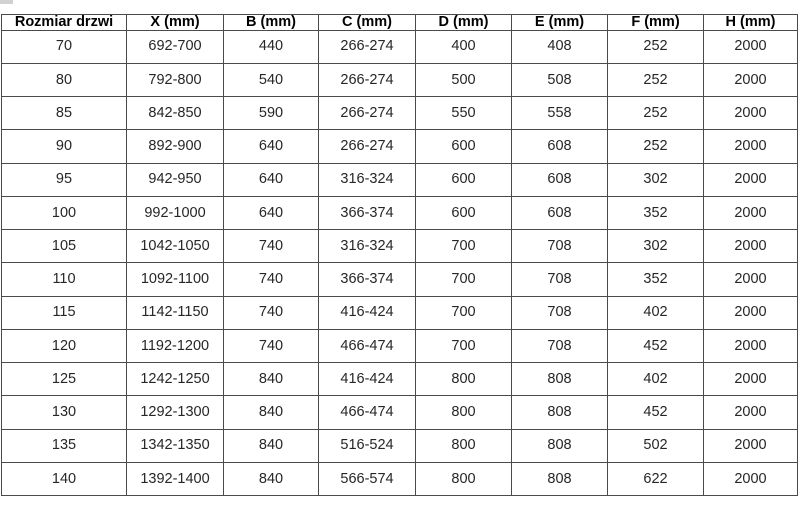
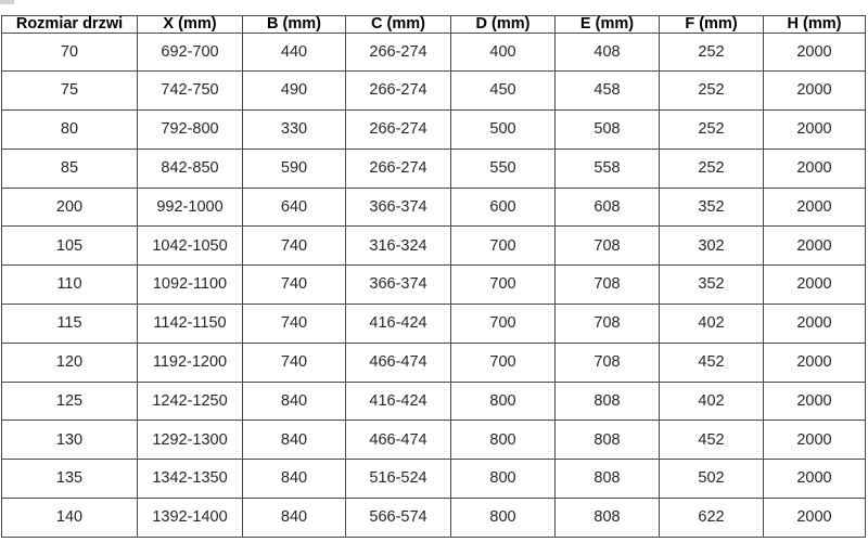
  Rozmiar drzwi	X (mm)	B (mm)	C (mm)	D (mm)	E (mm)	F (mm)	H (mm)
  70	692-700	440	266-274	400	408	252	2000
+ 75	742-750	490	266-274	450	458	252	2000
- 80	792-800	540	266-274	500	508	252	2000
+ 80	792-800	330	266-274	500	508	252	2000
  85	842-850	590	266-274	550	558	252	2000
- 90	892-900	640	266-274	600	608	252	2000
- 95	942-950	640	316-324	600	608	302	2000
- 100	992-1000	640	366-374	600	608	352	2000
+ 200	992-1000	640	366-374	600	608	352	2000
  105	1042-1050	740	316-324	700	708	302	2000
  110	1092-1100	740	366-374	700	708	352	2000
  115	1142-1150	740	416-424	700	708	402	2000
  120	1192-1200	740	466-474	700	708	452	2000
  125	1242-1250	840	416-424	800	808	402	2000
  130	1292-1300	840	466-474	800	808	452	2000
  135	1342-1350	840	516-524	800	808	502	2000
  140	1392-1400	840	566-574	800	808	622	2000
